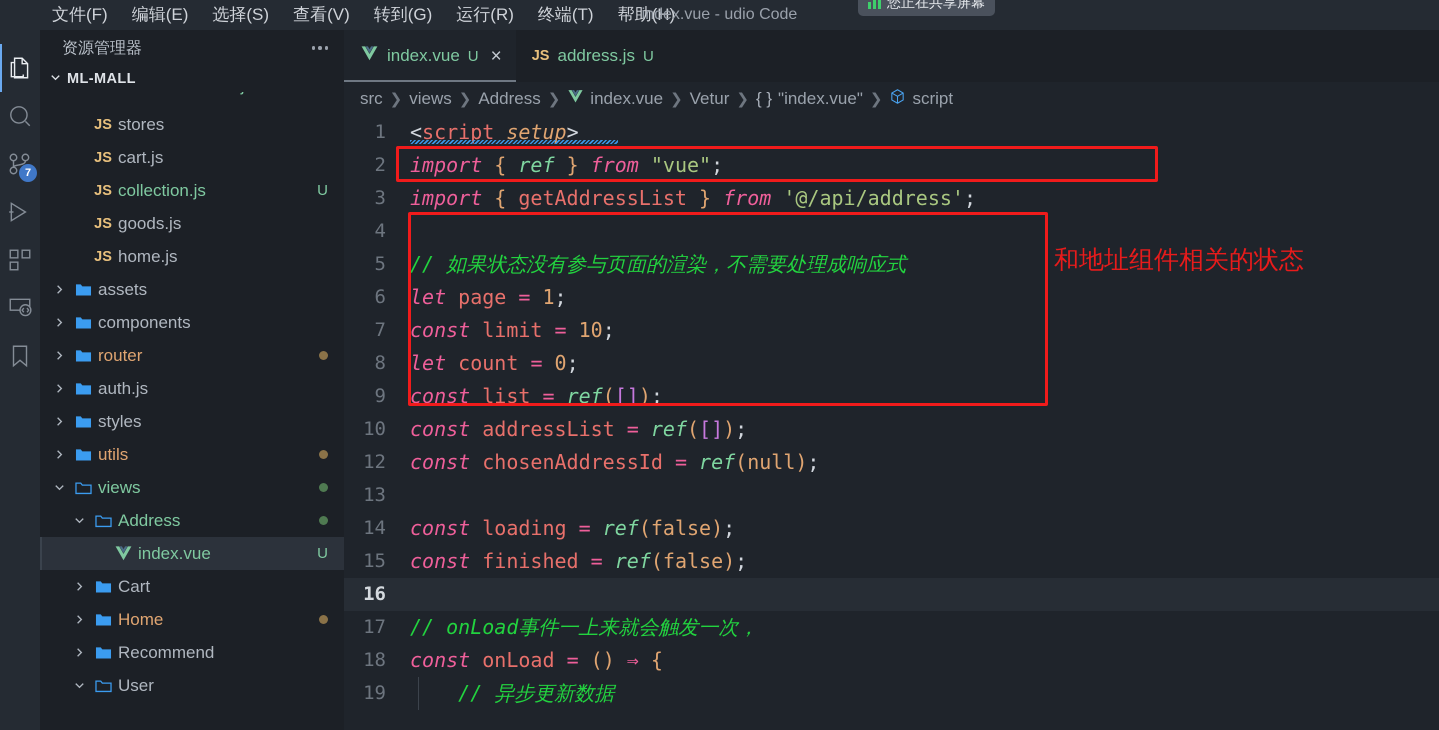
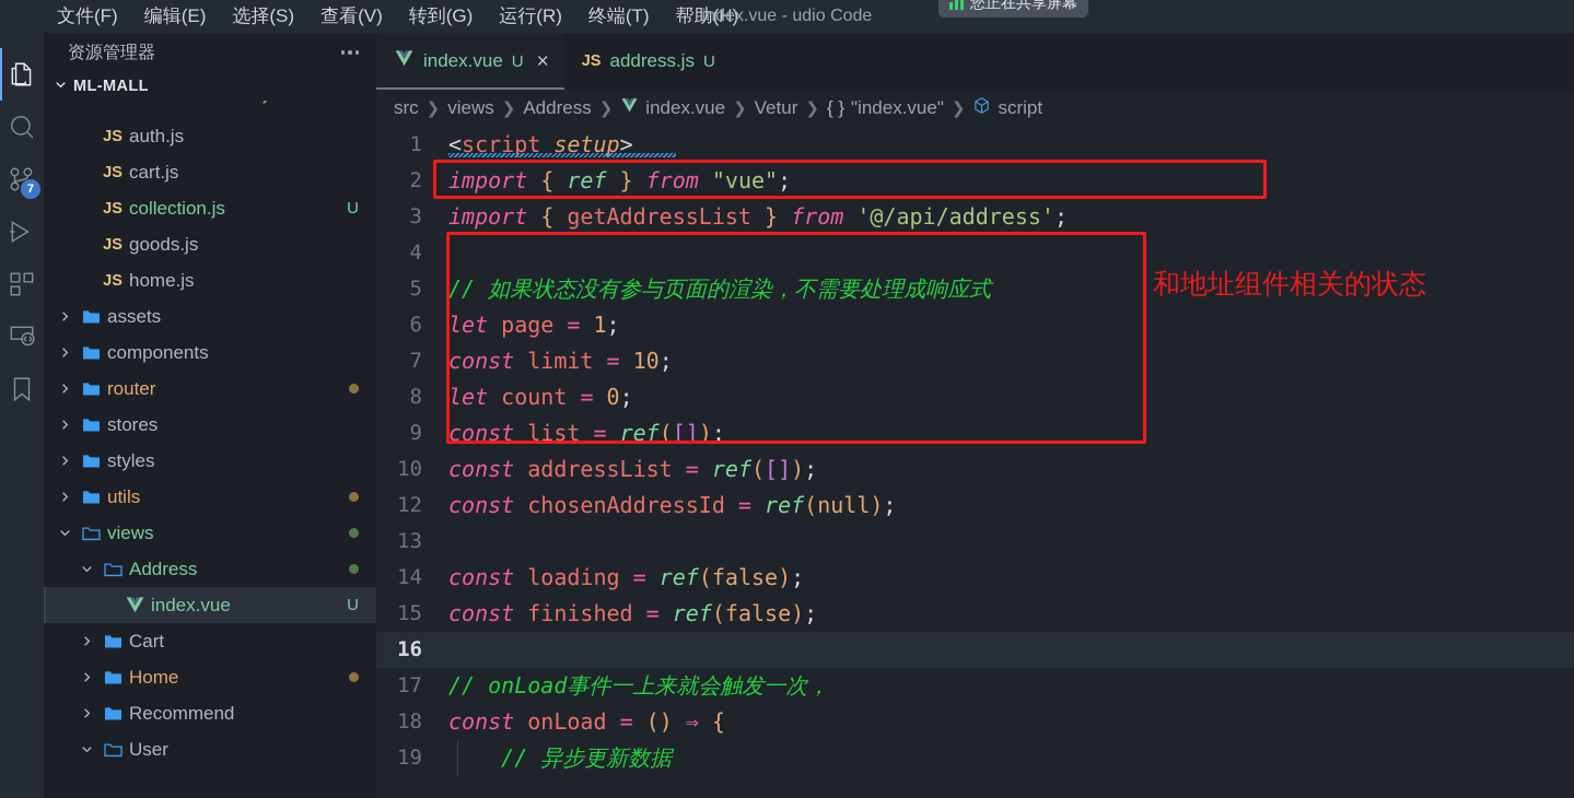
  文件(F)
  编辑(E)
  选择(S)
  查看(V)
  转到(G)
  运行(R)
  终端(T)
  帮助(H)
  index.vue - udio Code
  您正在共享屏幕
  7
  资源管理器
  ML-MALL
  JS
- stores
+ auth.js
  JS
  cart.js
  JS
  collection.js
  U
  JS
  goods.js
  JS
  home.js
  assets
  components
  router
- auth.js
+ stores
  styles
  utils
  views
  Address
  index.vue
  U
  Cart
  Home
  Recommend
  User
  index.vue
  U
  ×
  JS
  address.js
  U
  src
  ❯
  views
  ❯
  Address
  ❯
  index.vue
  ❯
  Vetur
  ❯
  { }
  "index.vue"
  ❯
  script
  1
  <script setup>
  2
  import { ref } from "vue";
  3
  import { getAddressList } from '@/api/address';
  4
  5
  // 如果状态没有参与页面的渲染，不需要处理成响应式
  6
  let page = 1;
  7
  const limit = 10;
  8
  let count = 0;
  9
  const list = ref([]);
  10
  const addressList = ref([]);
  12
  const chosenAddressId = ref(null);
  13
  14
  const loading = ref(false);
  15
  const finished = ref(false);
  16
  17
  // onLoad事件一上来就会触发一次，
  18
  const onLoad = () ⇒ {
  19
  // 异步更新数据
  和地址组件相关的状态
